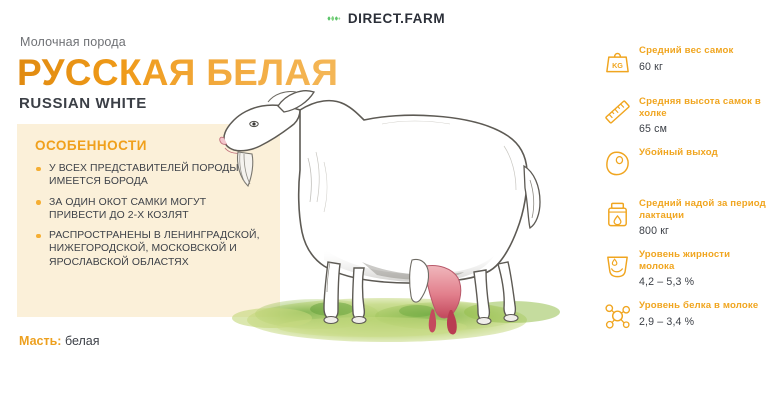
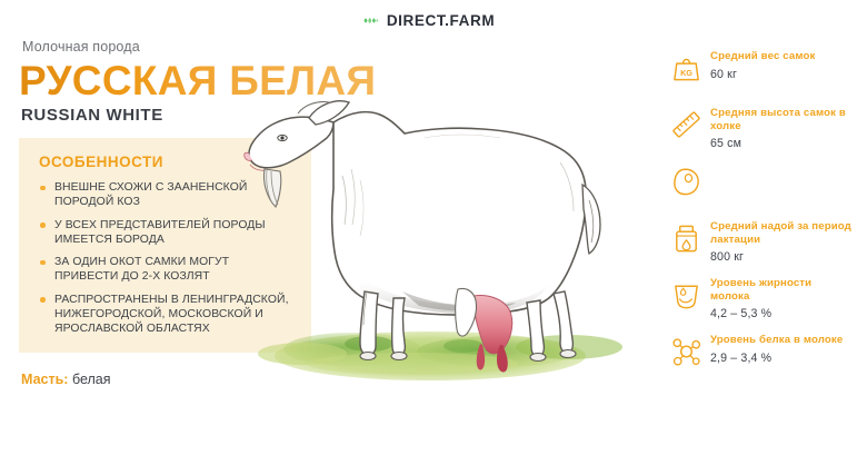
  DIRECT.FARM
  Молочная порода
  РУССКАЯ БЕЛАЯ
  RUSSIAN WHITE
  ОСОБЕННОСТИ
+ ВНЕШНЕ СХОЖИ С ЗААНЕНСКОЙ ПОРОДОЙ КОЗ
  У ВСЕХ ПРЕДСТАВИТЕЛЕЙ ПОРОДЫ ИМЕЕТСЯ БОРОДА
  ЗА ОДИН ОКОТ САМКИ МОГУТ ПРИВЕСТИ ДО 2-Х КОЗЛЯТ
  РАСПРОСТРАНЕНЫ В ЛЕНИНГРАДСКОЙ, НИЖЕГОРОДСКОЙ, МОСКОВСКОЙ И ЯРОСЛАВСКОЙ ОБЛАСТЯХ
  Масть: белая
  KG
  Средний вес самок
  60 кг
  Средняя высота самок в холке
  65 см
- Убойный выход
  Средний надой за период лактации
  800 кг
  Уровень жирности молока
  4,2 – 5,3 %
  Уровень белка в молоке
  2,9 – 3,4 %
